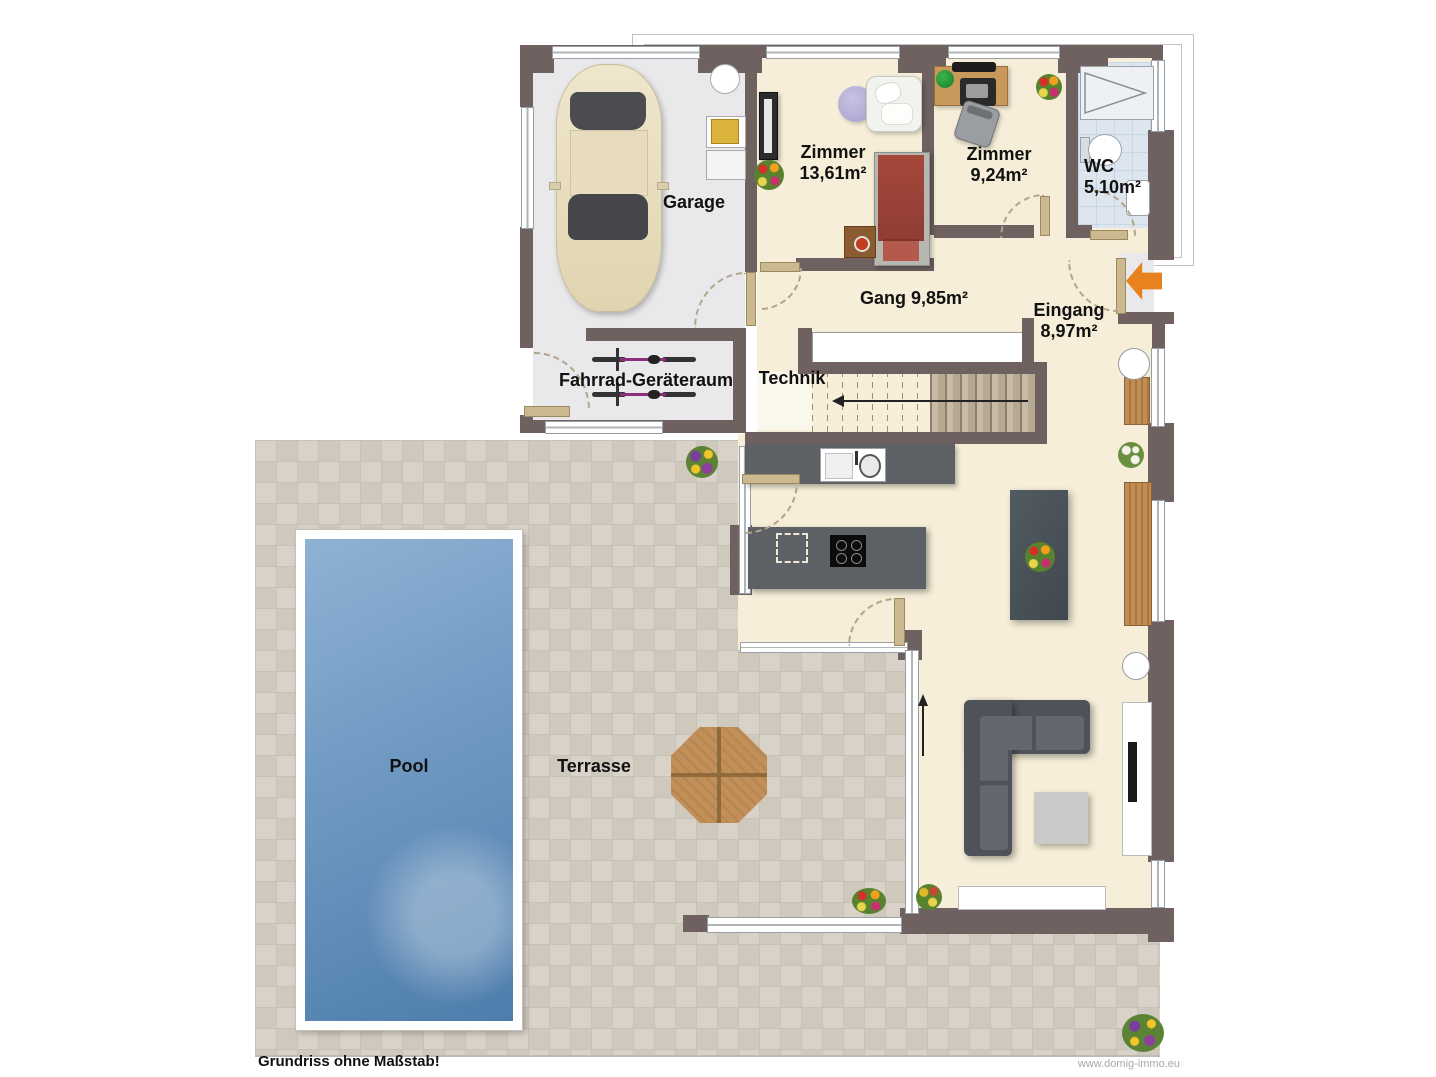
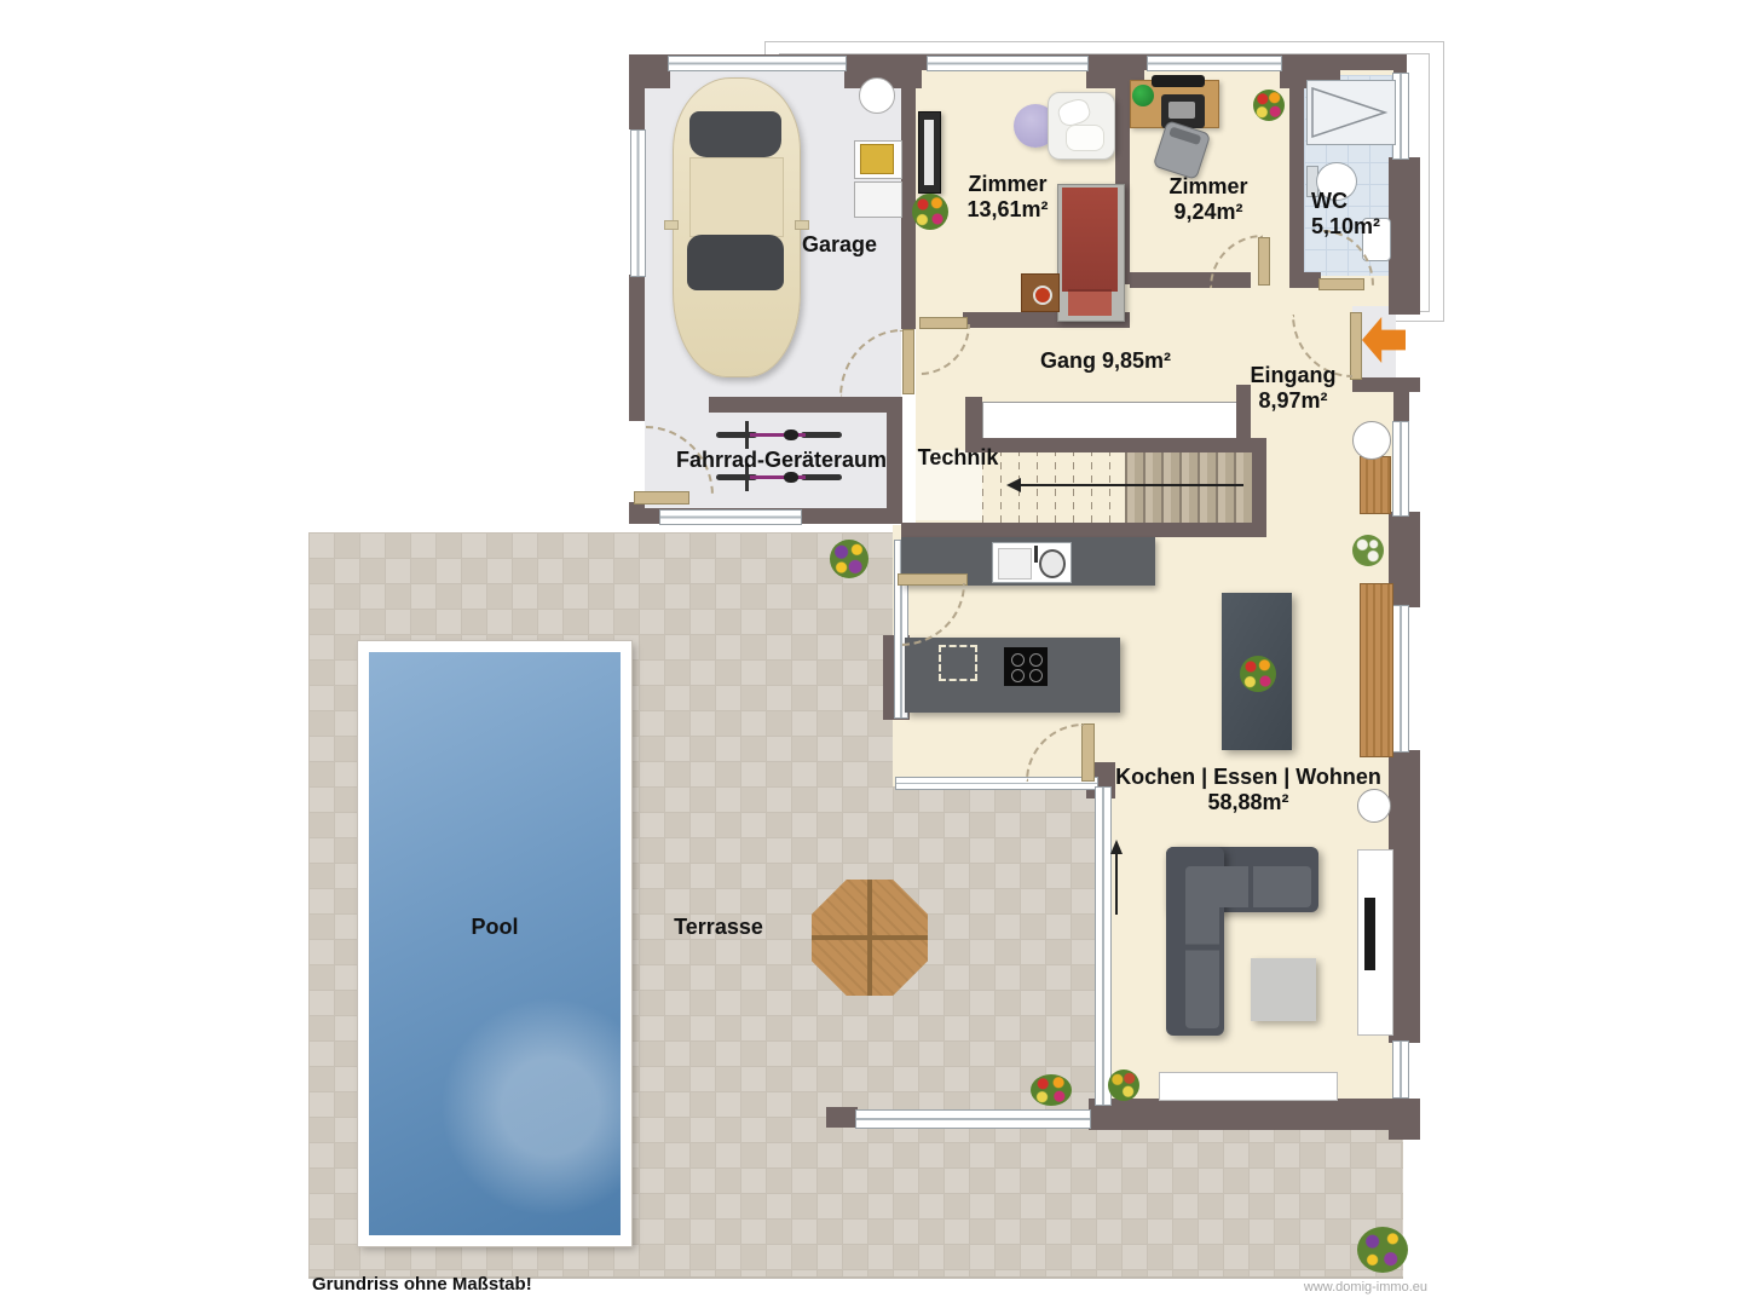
  Garage
  Zimmer
  13,61m²
  Zimmer
  9,24m²
  WC
  5,10m²
  Gang 9,85m²
  Eingang
  8,97m²
  Technik
  Fahrrad-Geräteraum
+ Kochen | Essen | Wohnen
+ 58,88m²
  Pool
  Terrasse
  Grundriss ohne Maßstab!
  www.domig-immo.eu
